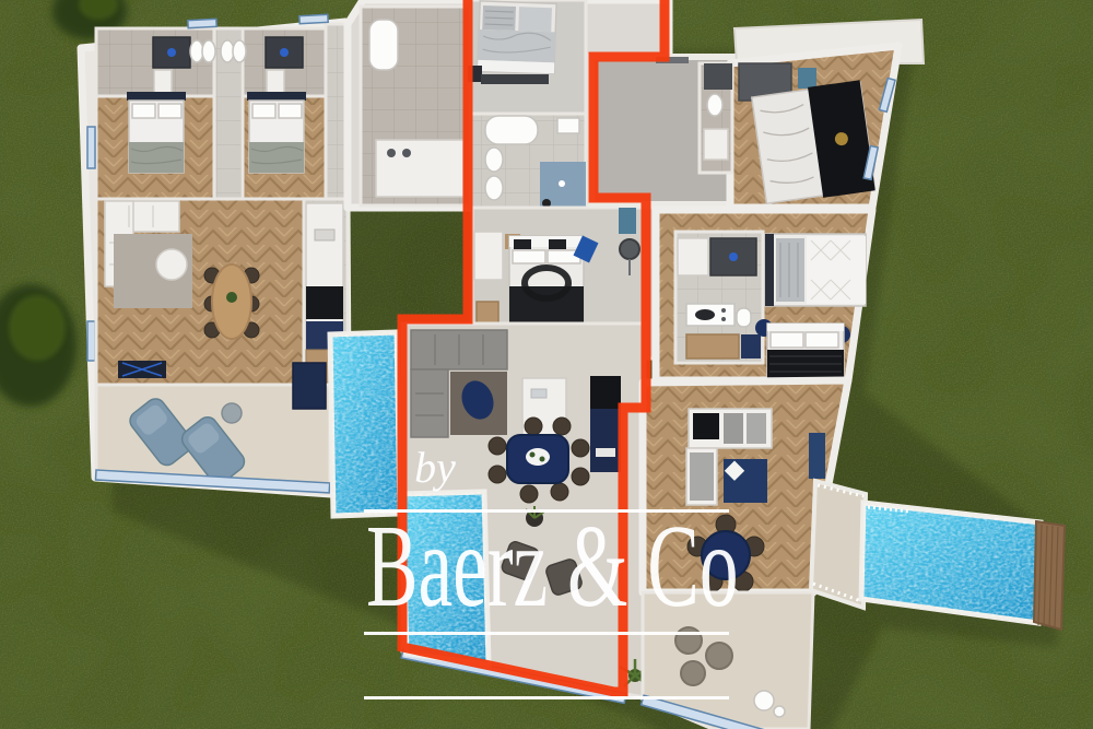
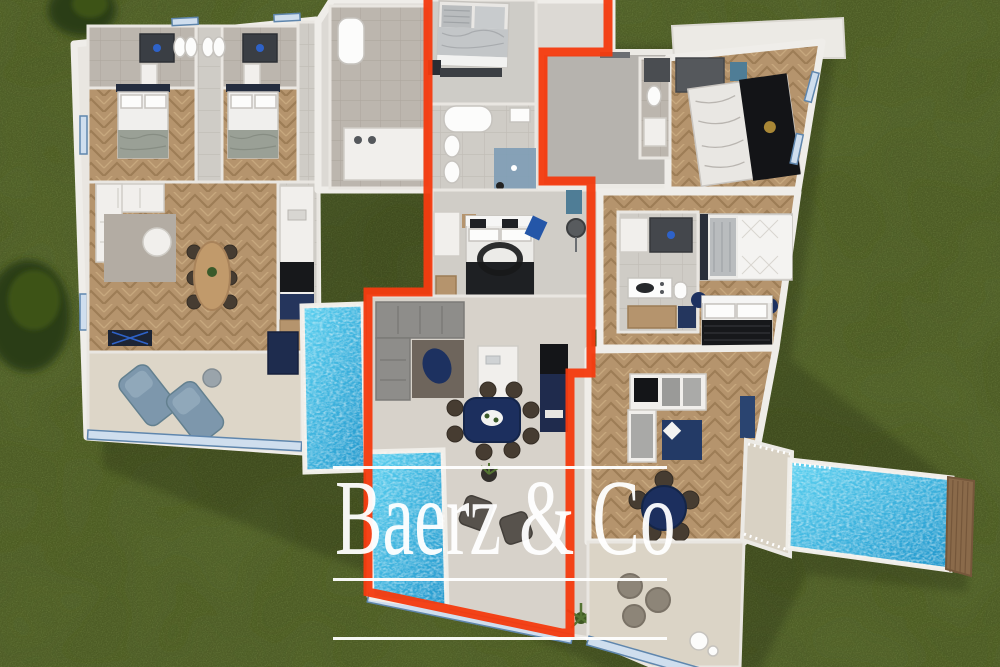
- by
  Baerz & Co
